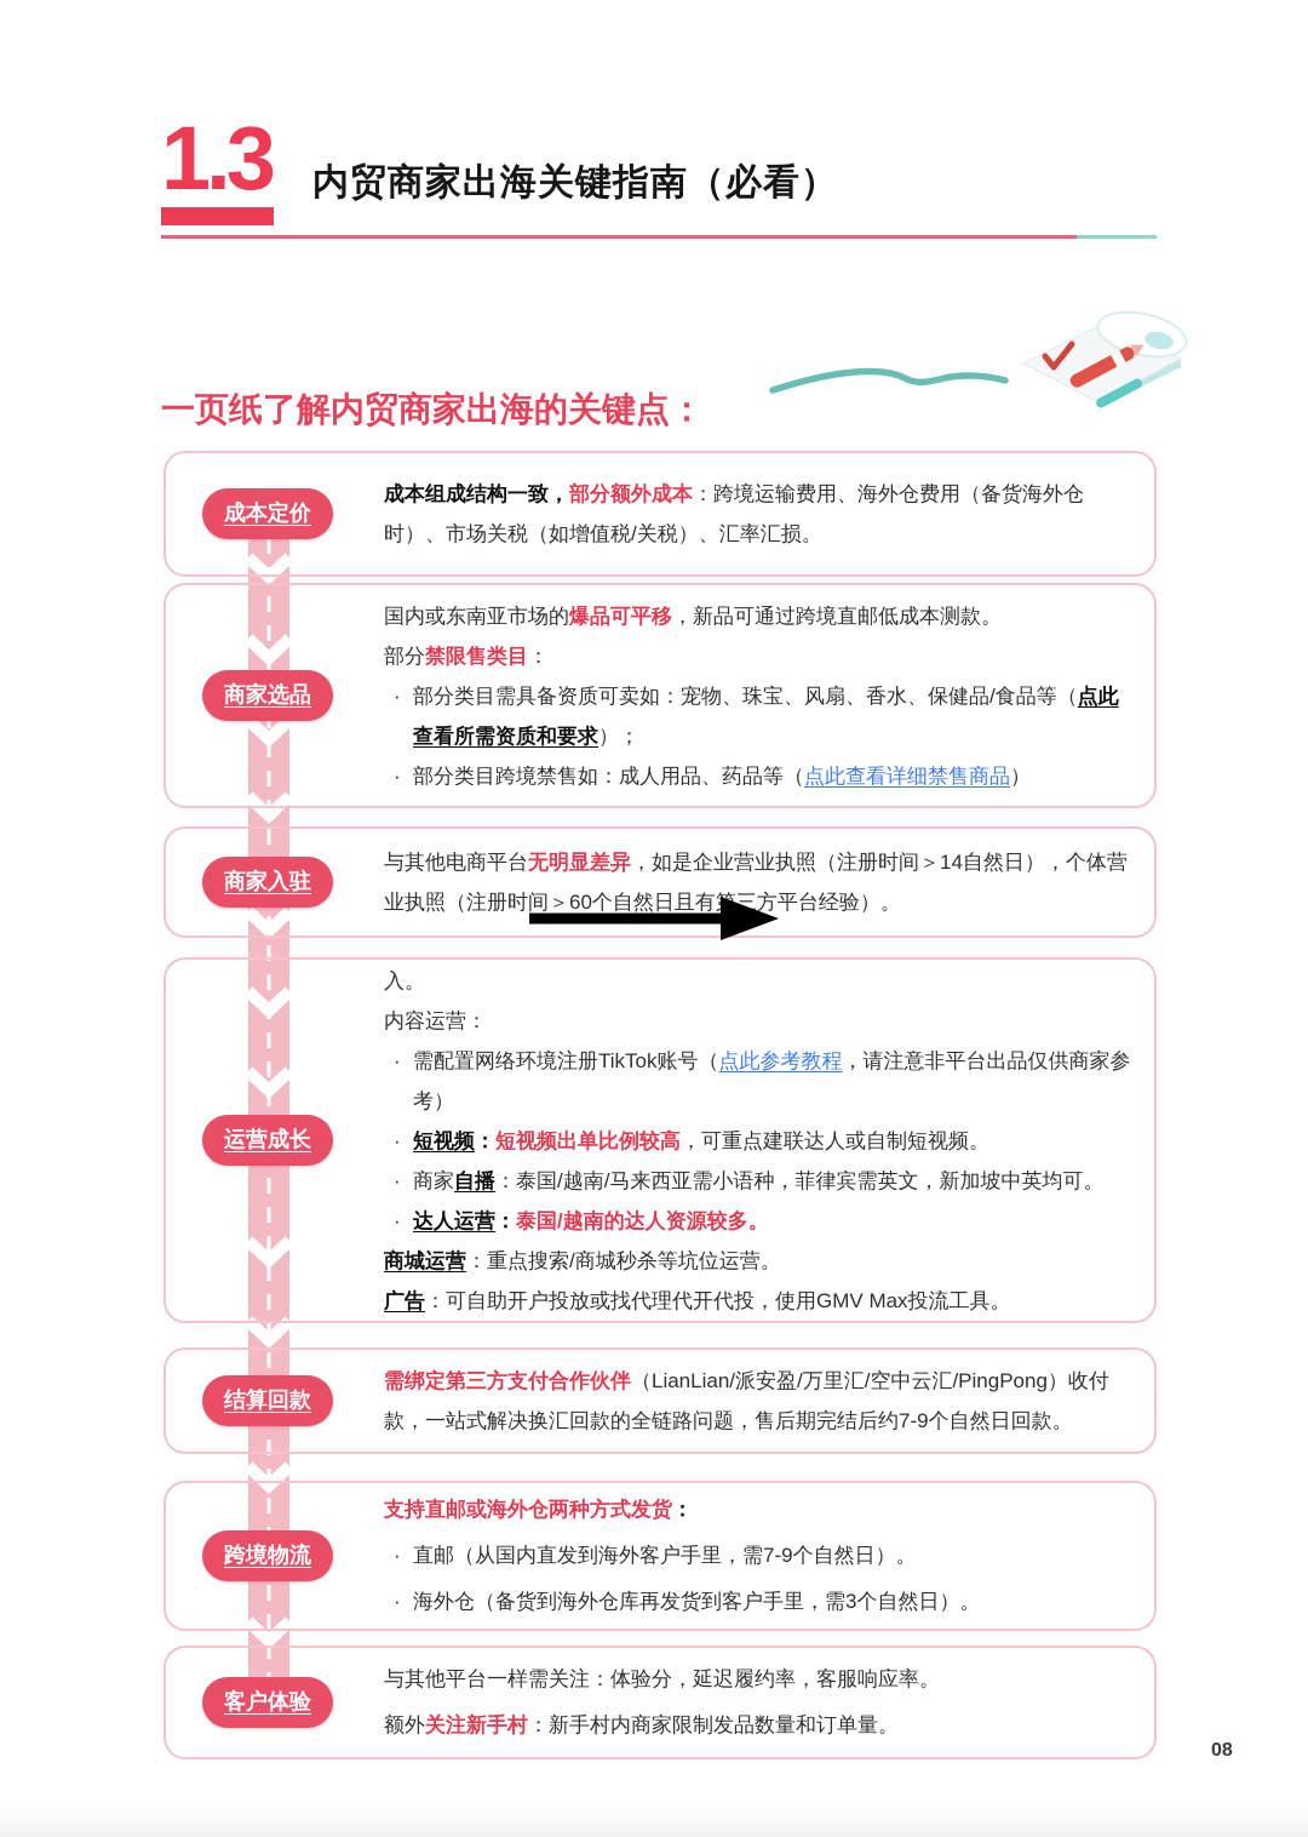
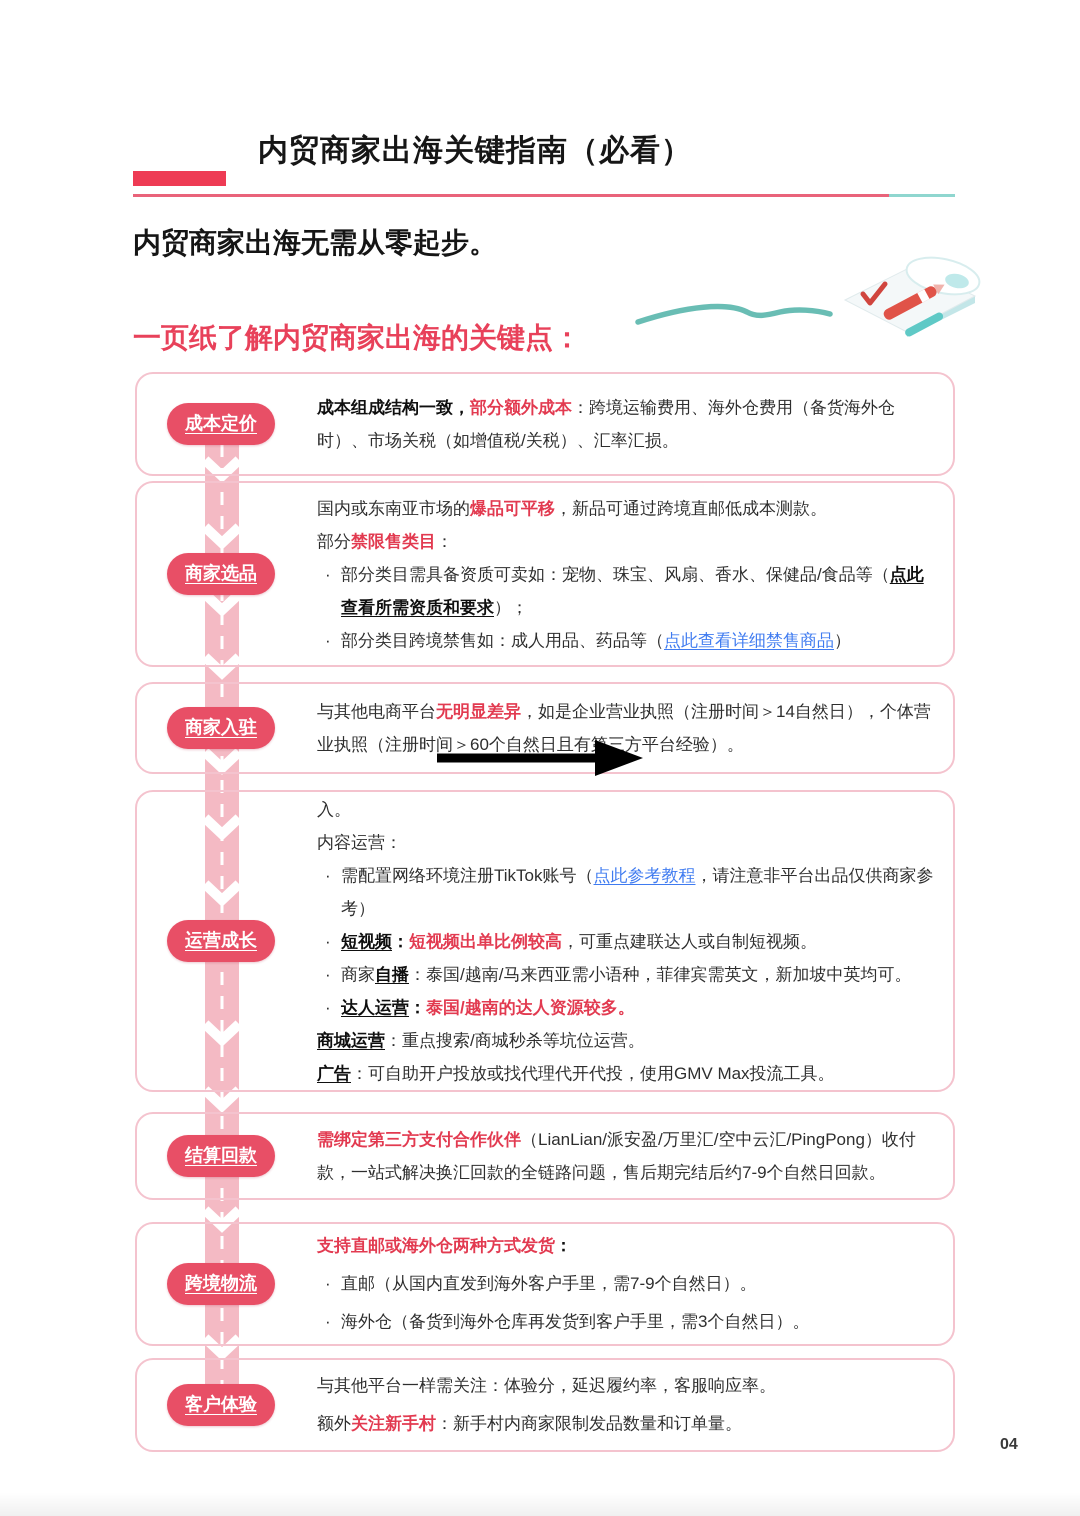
- 1.3
  内贸商家出海关键指南（必看）
+ 内贸商家出海无需从零起步。
  一页纸了解内贸商家出海的关键点：
  成本定价
  成本组成结构一致，部分额外成本：跨境运输费用、海外仓费用（备货海外仓时）、市场关税（如增值税/关税）、汇率汇损。
  商家选品
  国内或东南亚市场的爆品可平移，新品可通过跨境直邮低成本测款。
  部分禁限售类目：
  ·
  部分类目需具备资质可卖如：宠物、珠宝、风扇、香水、保健品/食品等（点此查看所需资质和要求）；
  ·
  部分类目跨境禁售如：成人用品、药品等（点此查看详细禁售商品）
  商家入驻
  与其他电商平台无明显差异，如是企业营业执照（注册时间＞14自然日），个体营业执照（注册时间＞60个自然日且有三方平台经验）。
  运营成长
  内容运营：
  ·
  需配置网络环境注册TikTok账号（点此参考教程，请注意非平台出品仅供商家参考）
  ·
  短视频：短视频出单比例较高，可重点建联达人或自制短视频。
  ·
  商家自播：泰国/越南/马来西亚需小语种，菲律宾需英文，新加坡中英均可。
  ·
  达人运营：泰国/越南的达人资源较多。
  商城运营：重点搜索/商城秒杀等坑位运营。
  广告：可自助开户投放或找代理代开代投，使用GMV Max投流工具。
  结算回款
  需绑定第三方支付合作伙伴（LianLian/派安盈/万里汇/空中云汇/PingPong）收付款，一站式解决换汇回款的全链路问题，售后期完结后约7-9个自然日回款。
  跨境物流
  支持直邮或海外仓两种方式发货：
  ·
  直邮（从国内直发到海外客户手里，需7-9个自然日）。
  ·
  海外仓（备货到海外仓库再发货到客户手里，需3个自然日）。
  客户体验
  与其他平台一样需关注：体验分，延迟履约率，客服响应率。
  额外关注新手村：新手村内商家限制发品数量和订单量。
- 08
+ 04
